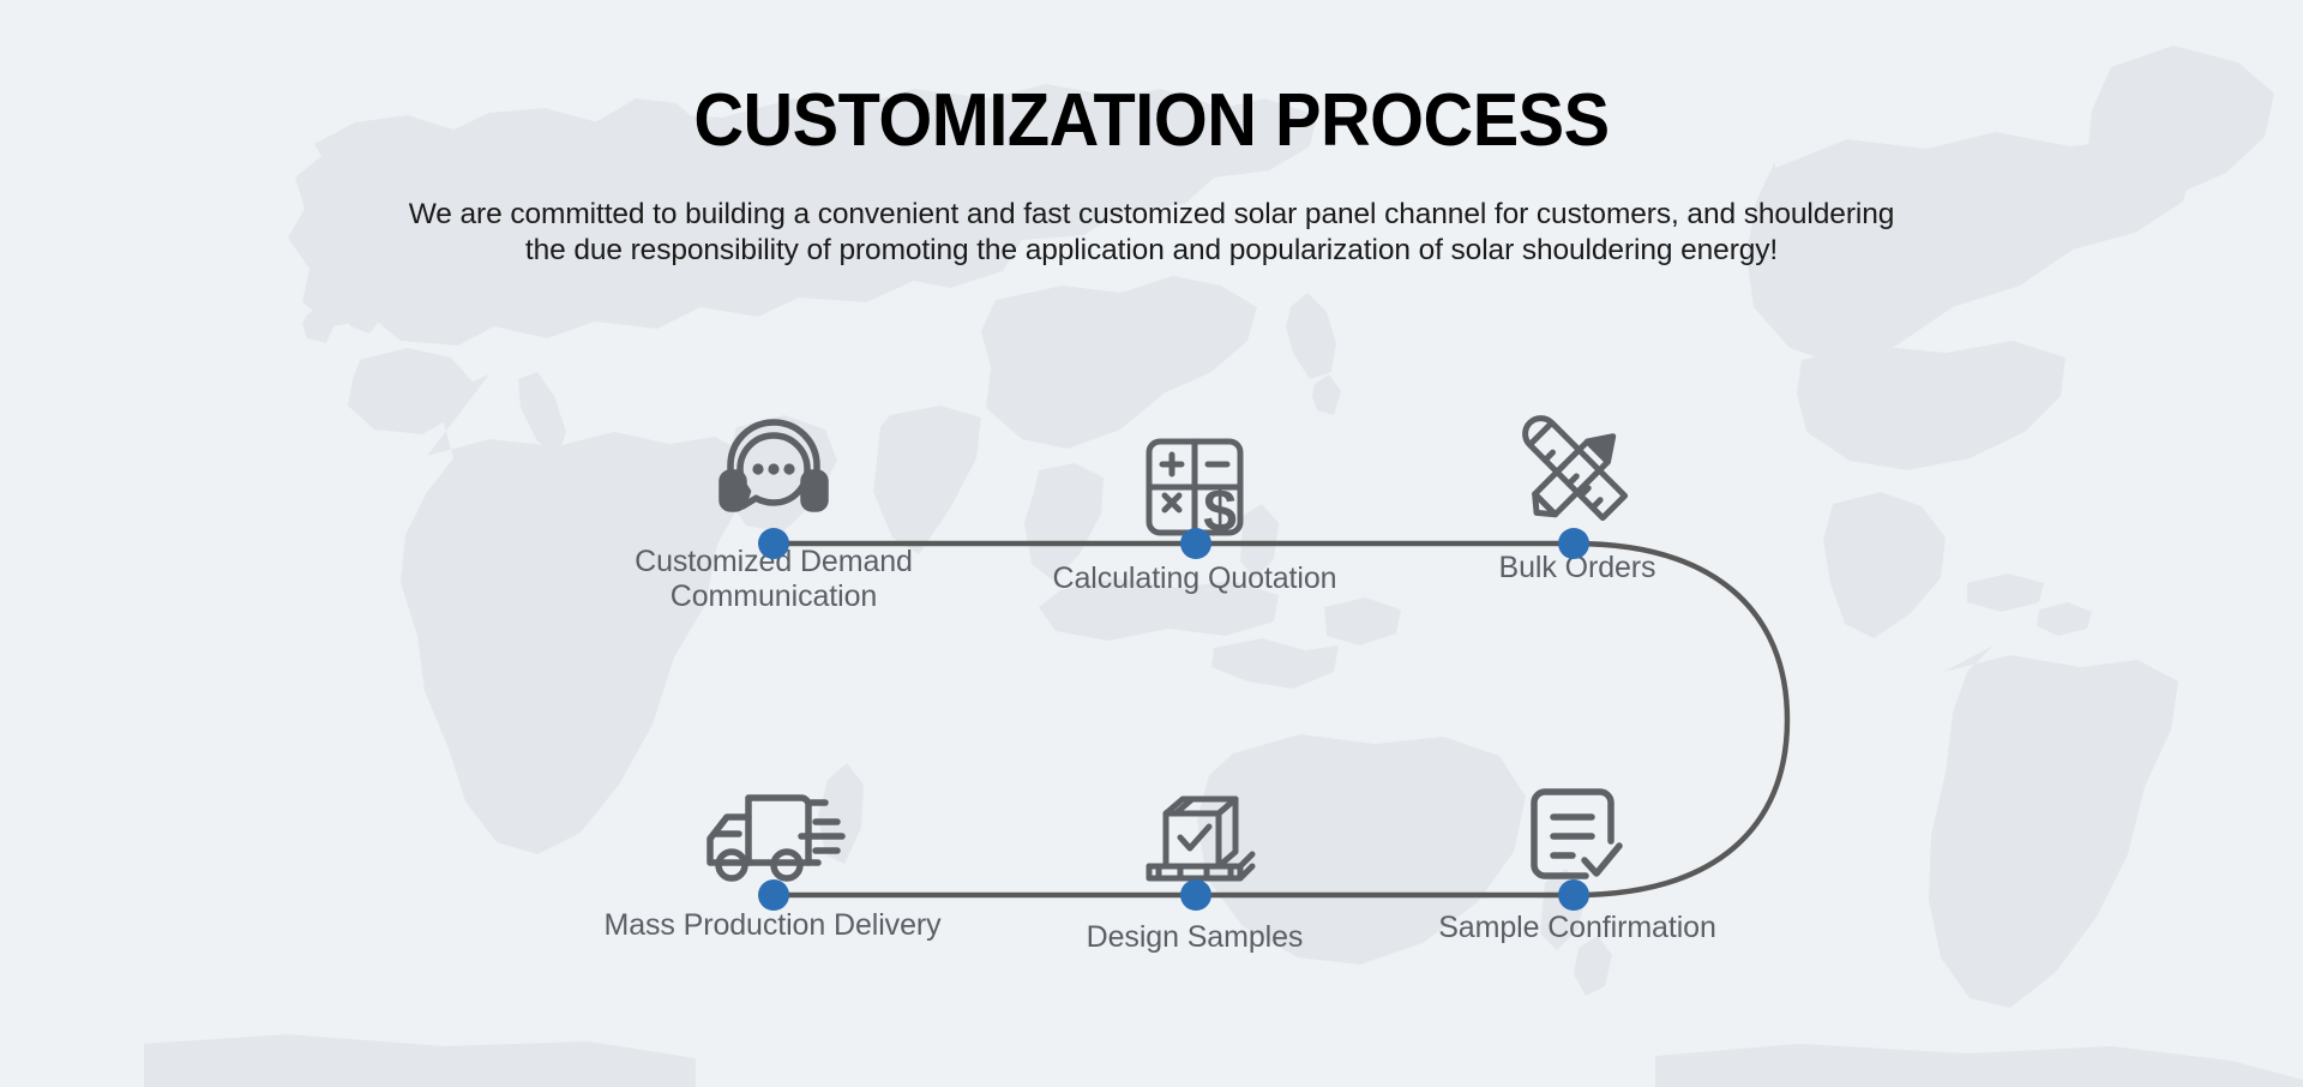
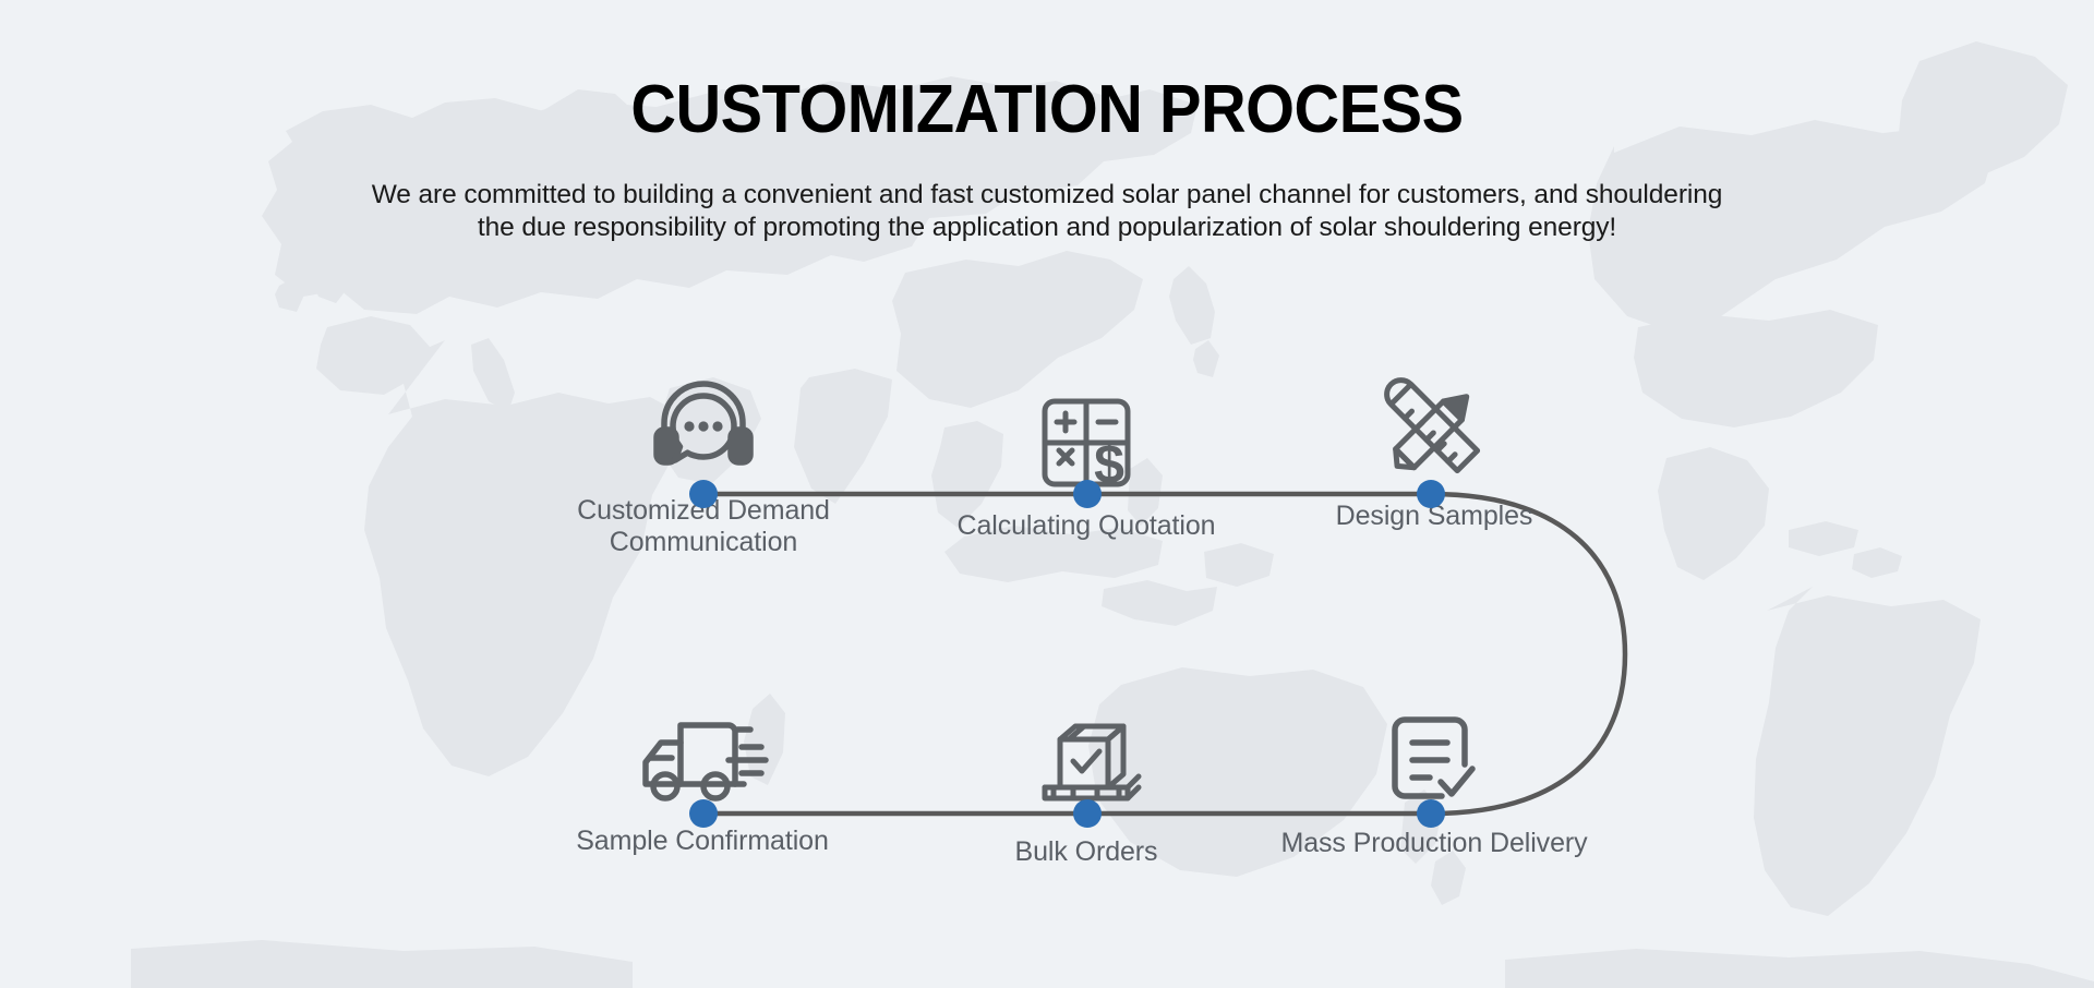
  CUSTOMIZATION PROCESS
  We are committed to building a convenient and fast customized solar panel channel for customers, and shouldering the due responsibility of promoting the application and popularization of solar shouldering energy!
  Customized Demand
  Communication
  $
  Calculating Quotation
- Bulk Orders
+ Design Samples
- Mass Production Delivery
+ Sample Confirmation
- Design Samples
+ Bulk Orders
- Sample Confirmation
+ Mass Production Delivery
